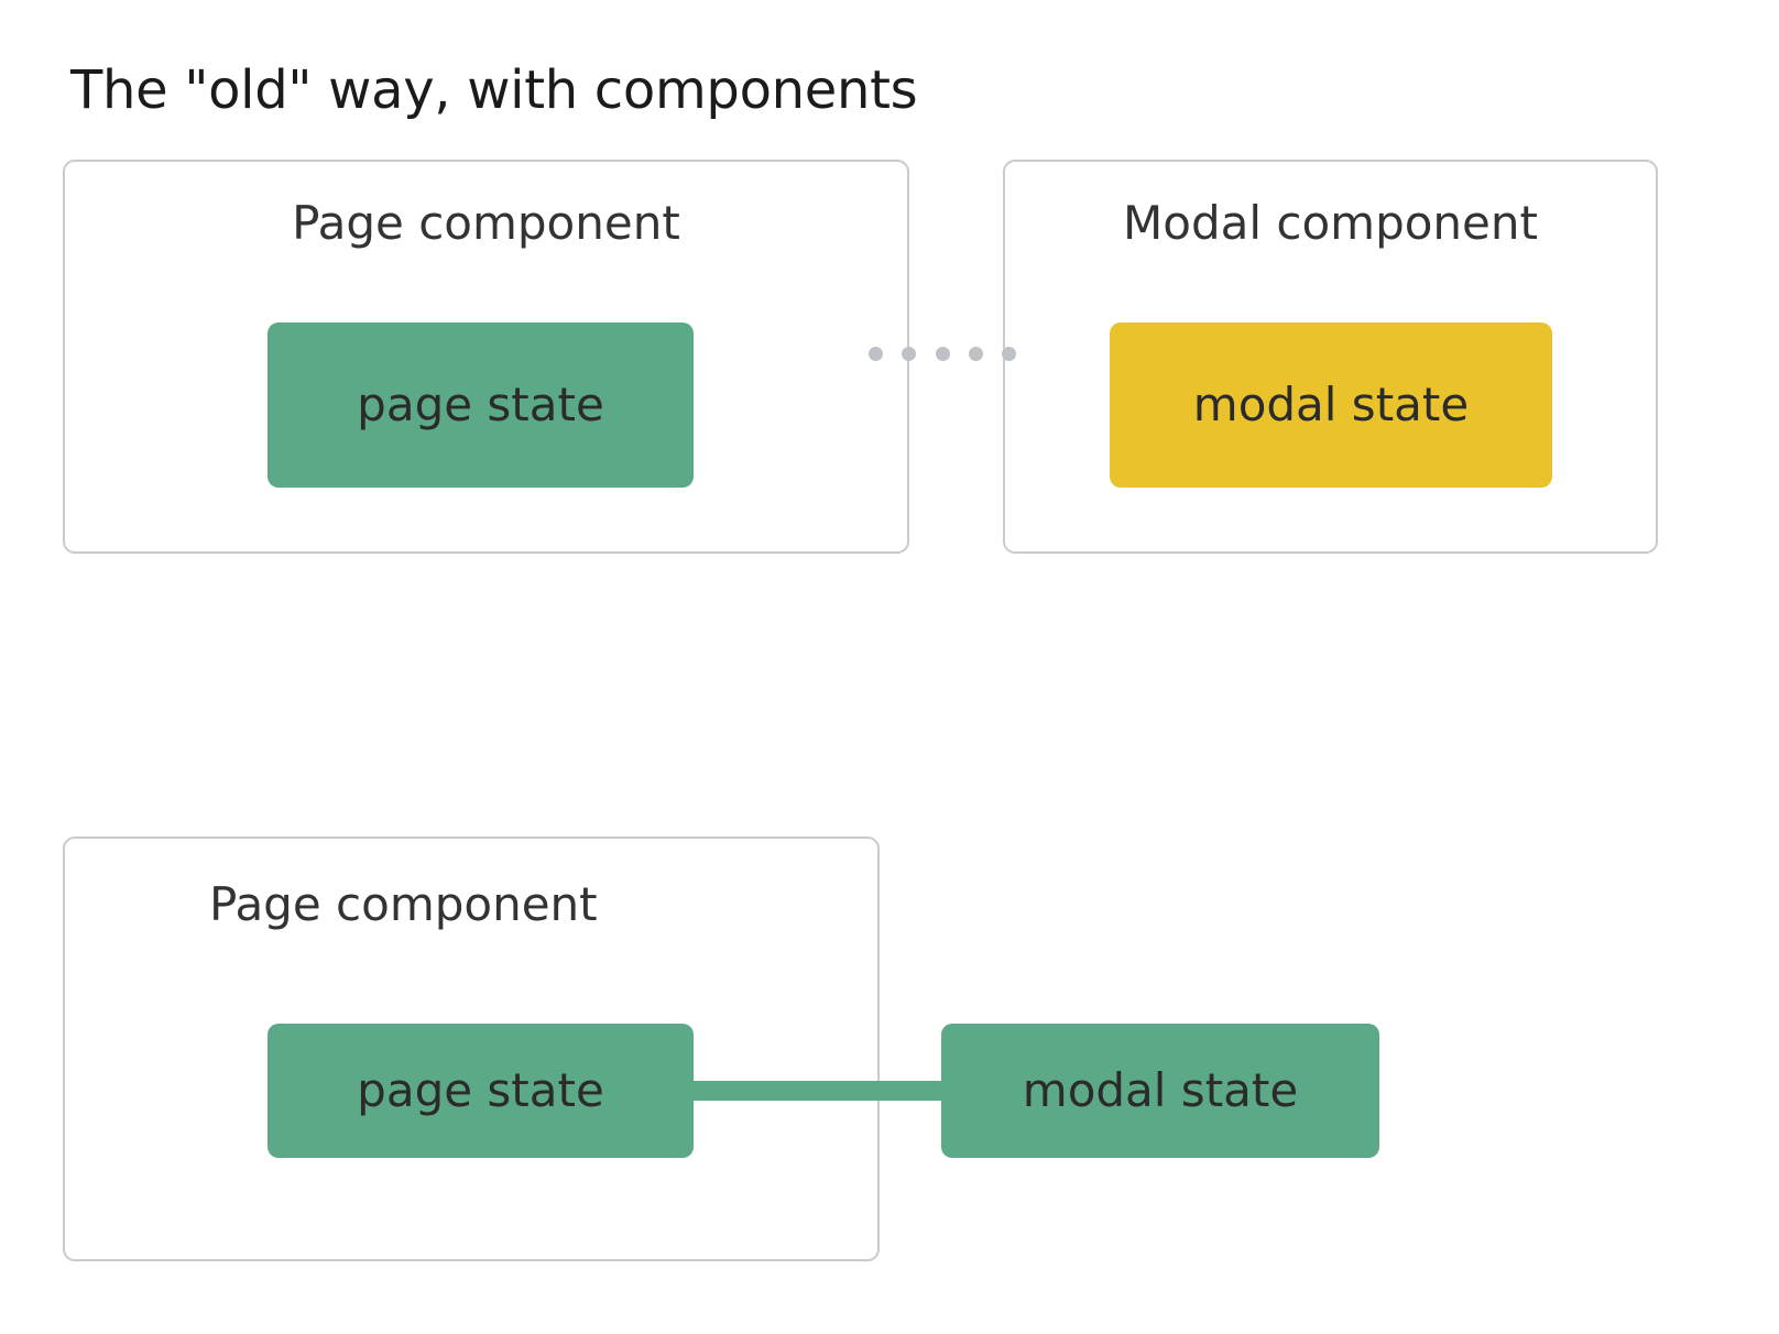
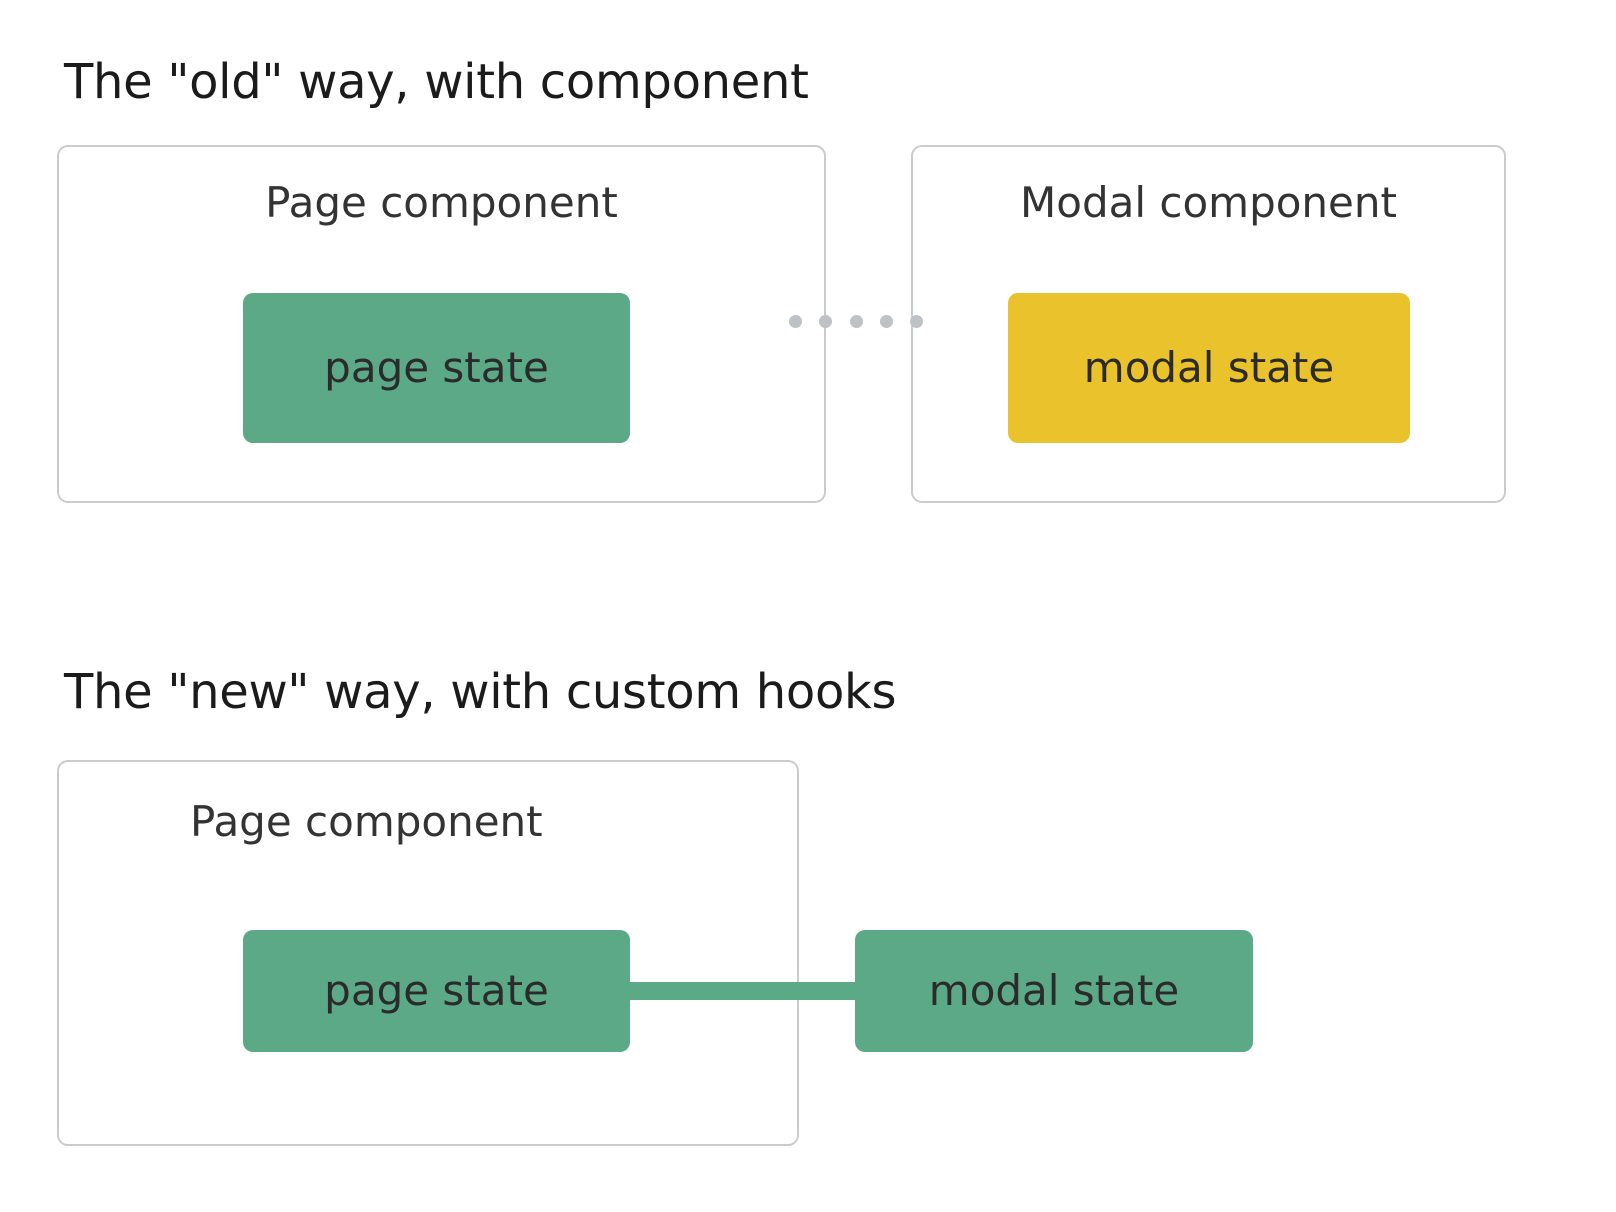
- The "old" way, with components
+ The "old" way, with component
  Page component
  page state
  Modal component
  modal state
+ The "new" way, with custom hooks
  Page component
  page state
  modal state
